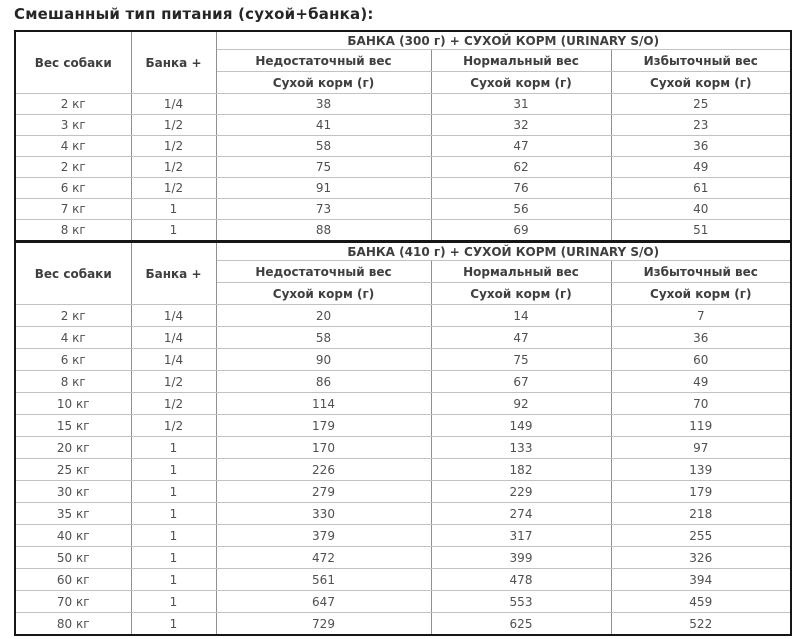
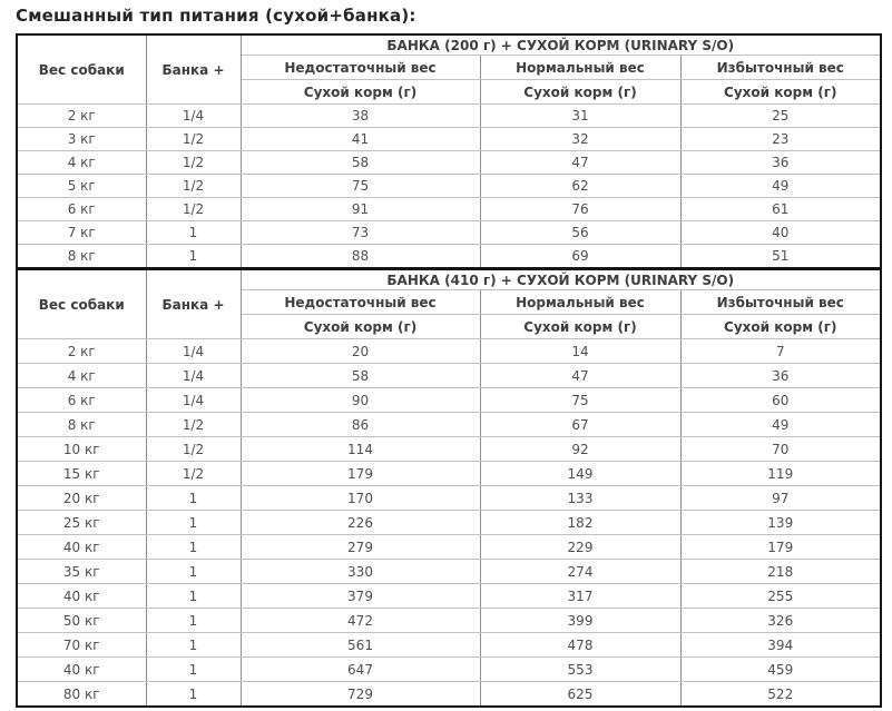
  Смешанный тип питания (сухой+банка):
- Вес собаки	Банка +	БАНКА (300 г) + СУХОЙ КОРМ (URINARY S/O)
+ Вес собаки	Банка +	БАНКА (200 г) + СУХОЙ КОРМ (URINARY S/O)
  Недостаточный вес	Нормальный вес	Избыточный вес
  Сухой корм (г)	Сухой корм (г)	Сухой корм (г)
  2 кг	1/4	38	31	25
  3 кг	1/2	41	32	23
  4 кг	1/2	58	47	36
- 2 кг	1/2	75	62	49
+ 5 кг	1/2	75	62	49
  6 кг	1/2	91	76	61
  7 кг	1	73	56	40
  8 кг	1	88	69	51
  Вес собаки	Банка +	БАНКА (410 г) + СУХОЙ КОРМ (URINARY S/O)
  Недостаточный вес	Нормальный вес	Избыточный вес
  Сухой корм (г)	Сухой корм (г)	Сухой корм (г)
  2 кг	1/4	20	14	7
  4 кг	1/4	58	47	36
  6 кг	1/4	90	75	60
  8 кг	1/2	86	67	49
  10 кг	1/2	114	92	70
  15 кг	1/2	179	149	119
  20 кг	1	170	133	97
  25 кг	1	226	182	139
- 30 кг	1	279	229	179
+ 40 кг	1	279	229	179
  35 кг	1	330	274	218
  40 кг	1	379	317	255
  50 кг	1	472	399	326
- 60 кг	1	561	478	394
+ 70 кг	1	561	478	394
- 70 кг	1	647	553	459
+ 40 кг	1	647	553	459
  80 кг	1	729	625	522
